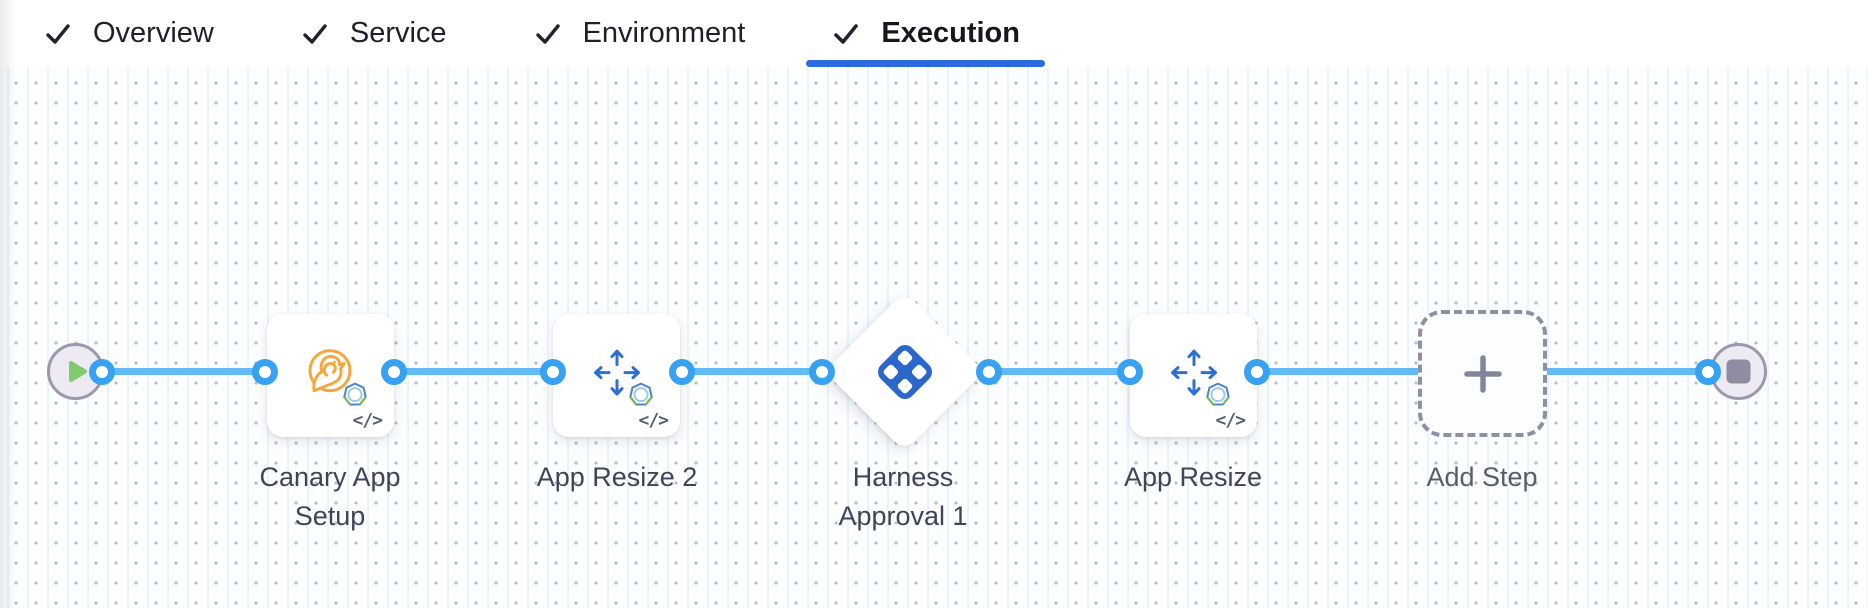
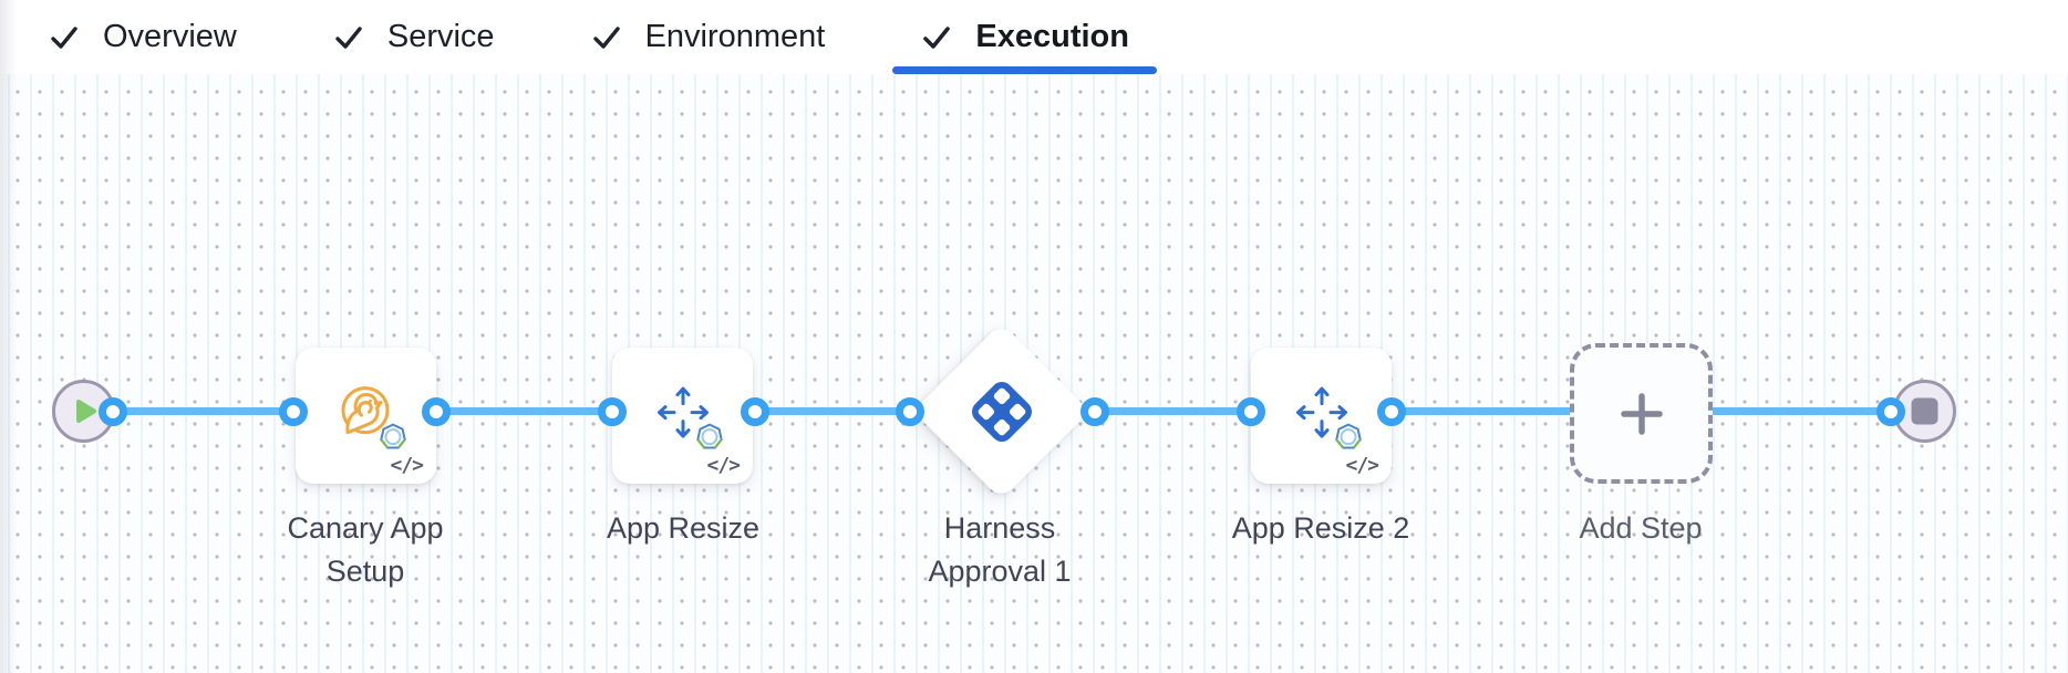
  Overview
  Service
  Environment
  Execution
  </>
  </>
  </>
  Canary App Setup
- App Resize 2
+ App Resize
  Harness Approval 1
- App Resize
+ App Resize 2
  Add Step
